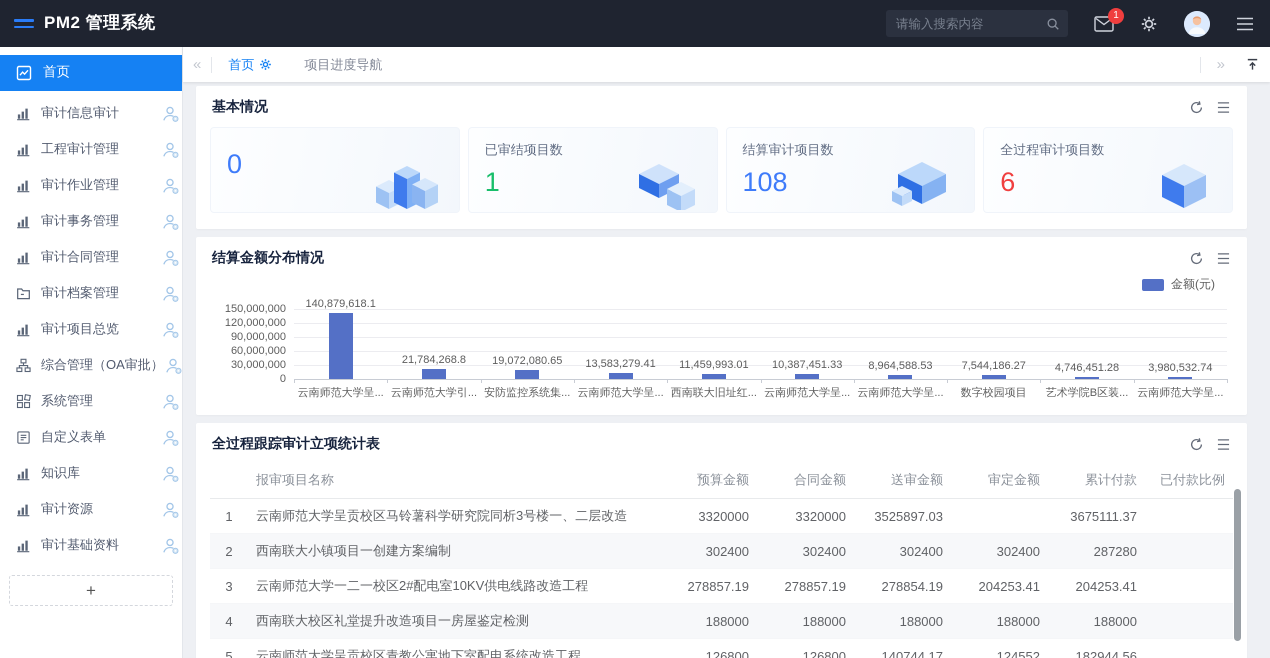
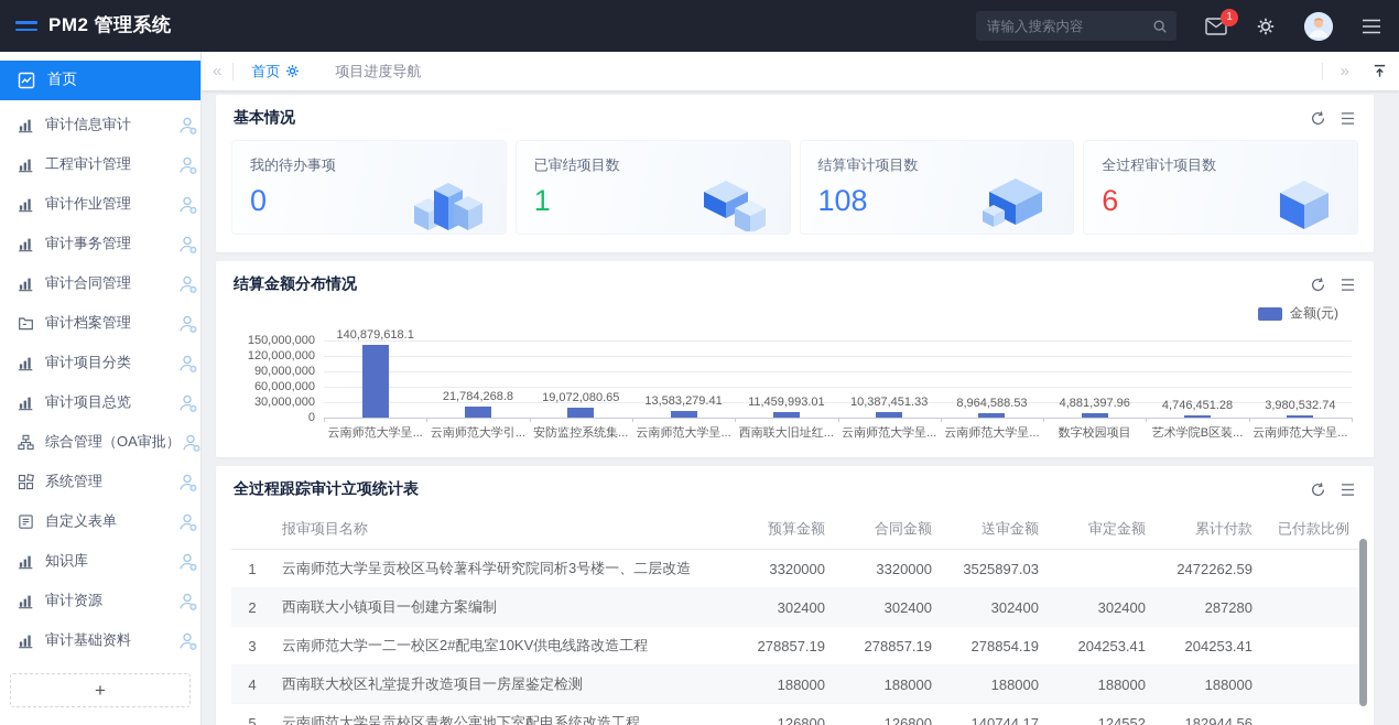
  PM2 管理系统
  请输入搜索内容
  1
  首页
  审计信息审计
  工程审计管理
  审计作业管理
  审计事务管理
  审计合同管理
  审计档案管理
+ 审计项目分类
  审计项目总览
  综合管理（OA审批）
  系统管理
  自定义表单
  知识库
  审计资源
  审计基础资料
  +
  «
  首页
  项目进度导航
  »
  基本情况
+ 我的待办事项
  0
  已审结项目数
  1
  结算审计项目数
  108
  全过程审计项目数
  6
  结算金额分布情况
  金额(元)
  150,000,000
  120,000,000
  90,000,000
  60,000,000
  30,000,000
  0
  140,879,618.1
  21,784,268.8
  19,072,080.65
  13,583,279.41
  11,459,993.01
  10,387,451.33
  8,964,588.53
- 7,544,186.27
+ 4,881,397.96
  4,746,451.28
  3,980,532.74
  云南师范大学呈...
  云南师范大学引...
  安防监控系统集...
  云南师范大学呈...
  西南联大旧址红...
  云南师范大学呈...
  云南师范大学呈...
  数字校园项目
  艺术学院B区装...
  云南师范大学呈...
  全过程跟踪审计立项统计表
  	报审项目名称	预算金额	合同金额	送审金额	审定金额	累计付款	已付款比例
- 1	云南师范大学呈贡校区马铃薯科学研究院同析3号楼一、二层改造	3320000	3320000	3525897.03		3675111.37
+ 1	云南师范大学呈贡校区马铃薯科学研究院同析3号楼一、二层改造	3320000	3320000	3525897.03		2472262.59
  2	西南联大小镇项目一创建方案编制	302400	302400	302400	302400	287280
  3	云南师范大学一二一校区2#配电室10KV供电线路改造工程	278857.19	278857.19	278854.19	204253.41	204253.41
  4	西南联大校区礼堂提升改造项目一房屋鉴定检测	188000	188000	188000	188000	188000
  5	云南师范大学呈贡校区青教公寓地下室配电系统改造工程	126800	126800	140744.17	124552	182944.56
